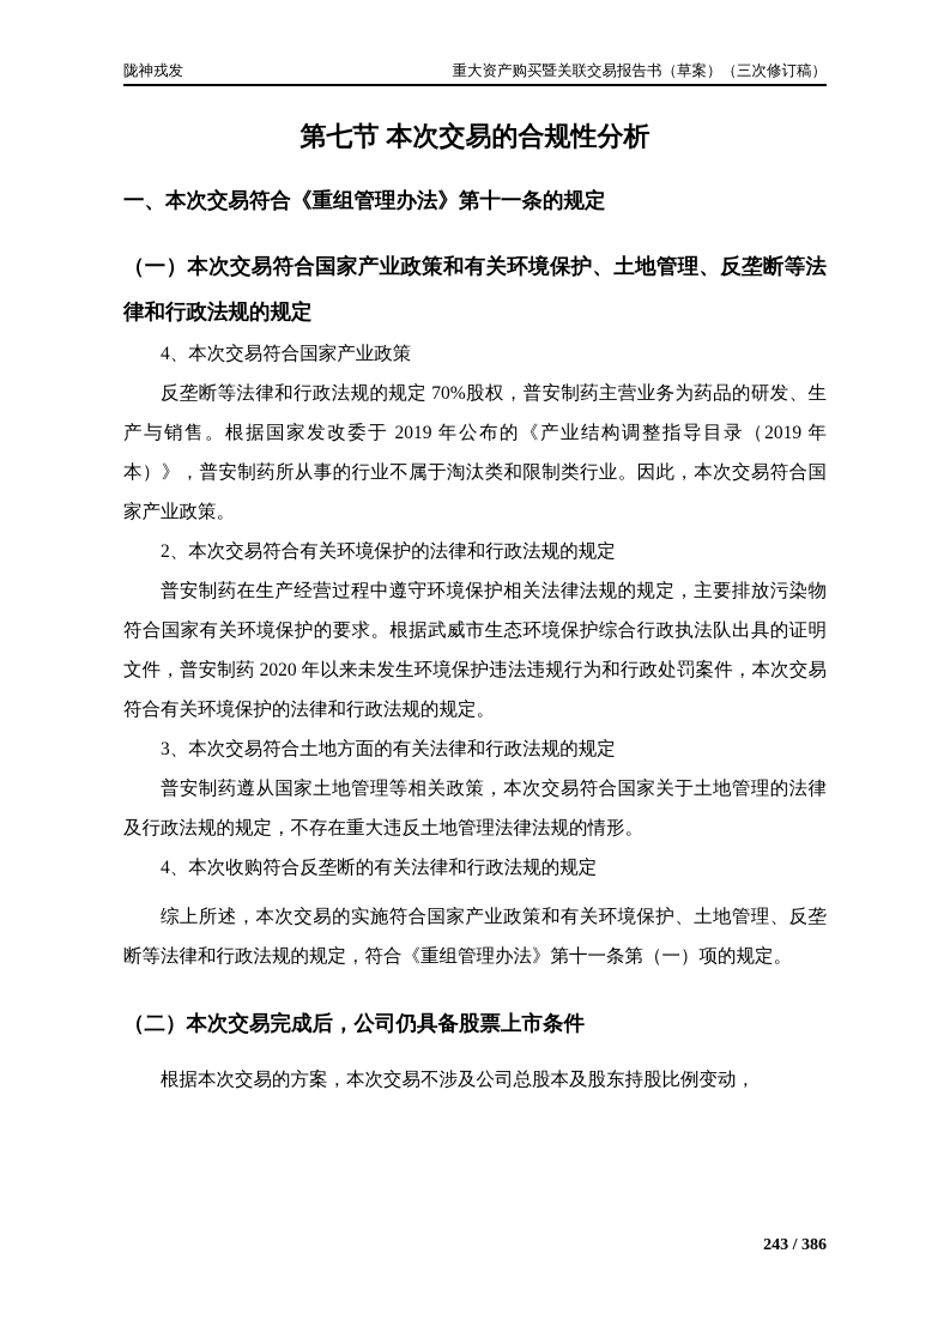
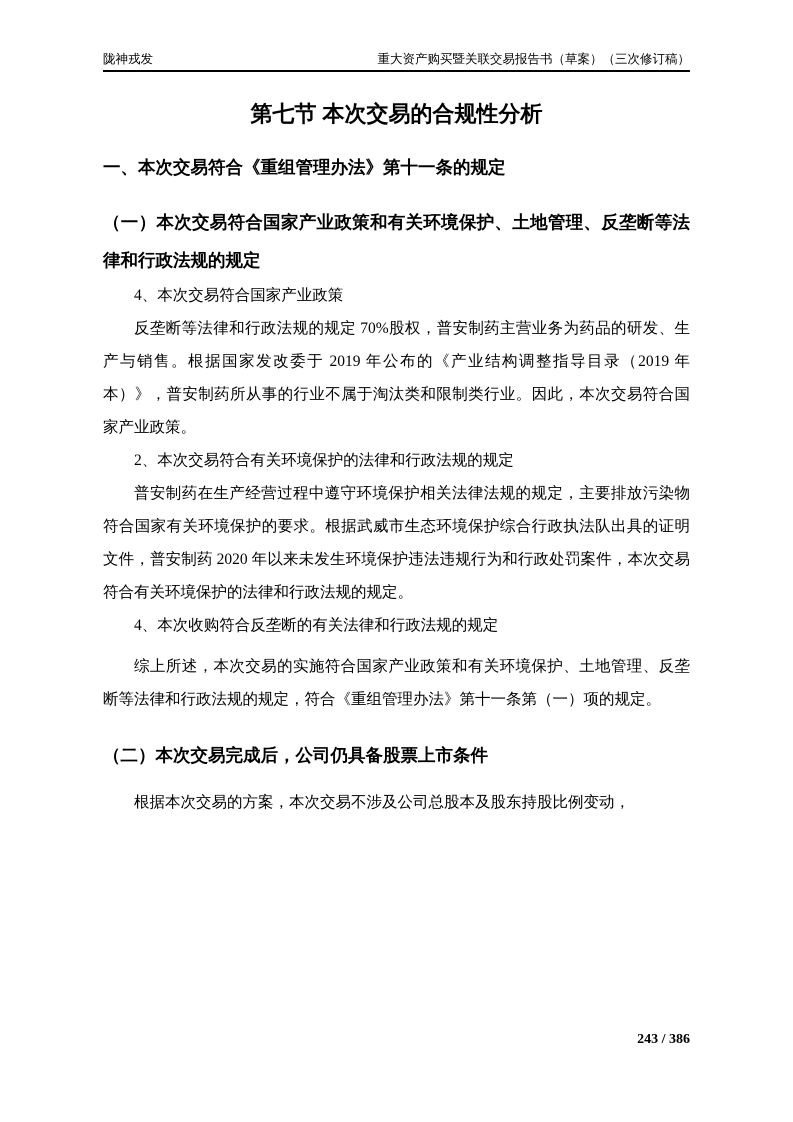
  陇神戎发
  重大资产购买暨关联交易报告书（草案）（三次修订稿）
  第七节 本次交易的合规性分析
  一、本次交易符合《重组管理办法》第十一条的规定
  （一）本次交易符合国家产业政策和有关环境保护、土地管理、反垄断等法律和行政法规的规定
  4、本次交易符合国家产业政策
  反垄断等法律和行政法规的规定 70%股权，普安制药主营业务为药品的研发、生产与销售。根据国家发改委于 2019 年公布的《产业结构调整指导目录（2019 年本）》，普安制药所从事的行业不属于淘汰类和限制类行业。因此，本次交易符合国家产业政策。
  2、本次交易符合有关环境保护的法律和行政法规的规定
  普安制药在生产经营过程中遵守环境保护相关法律法规的规定，主要排放污染物符合国家有关环境保护的要求。根据武威市生态环境保护综合行政执法队出具的证明文件，普安制药 2020 年以来未发生环境保护违法违规行为和行政处罚案件，本次交易符合有关环境保护的法律和行政法规的规定。
- 3、本次交易符合土地方面的有关法律和行政法规的规定
- 普安制药遵从国家土地管理等相关政策，本次交易符合国家关于土地管理的法律及行政法规的规定，不存在重大违反土地管理法律法规的情形。
  4、本次收购符合反垄断的有关法律和行政法规的规定
  综上所述，本次交易的实施符合国家产业政策和有关环境保护、土地管理、反垄断等法律和行政法规的规定，符合《重组管理办法》第十一条第（一）项的规定。
  （二）本次交易完成后，公司仍具备股票上市条件
  根据本次交易的方案，本次交易不涉及公司总股本及股东持股比例变动，
  243 / 386
